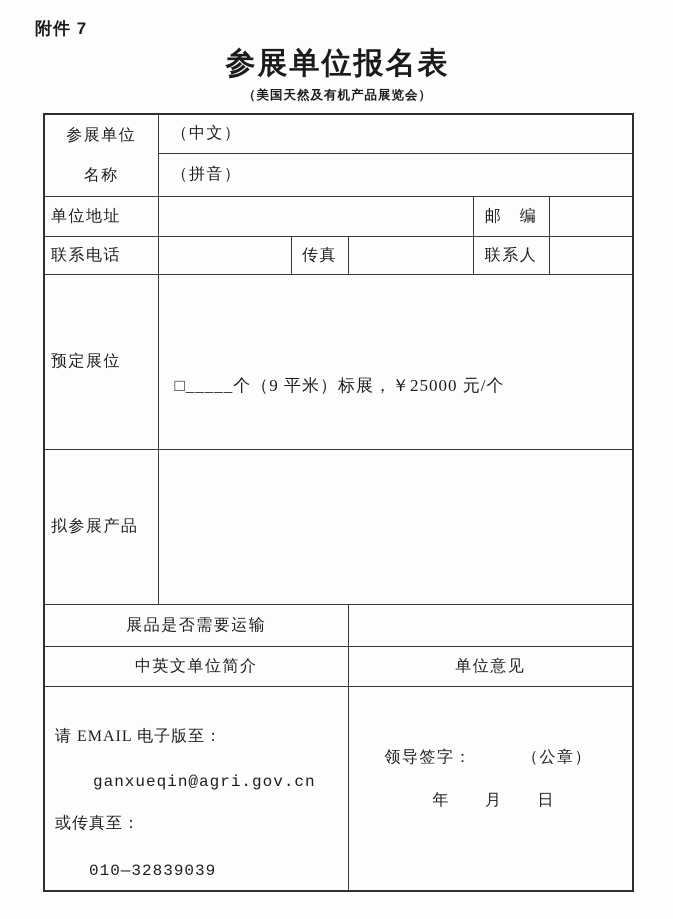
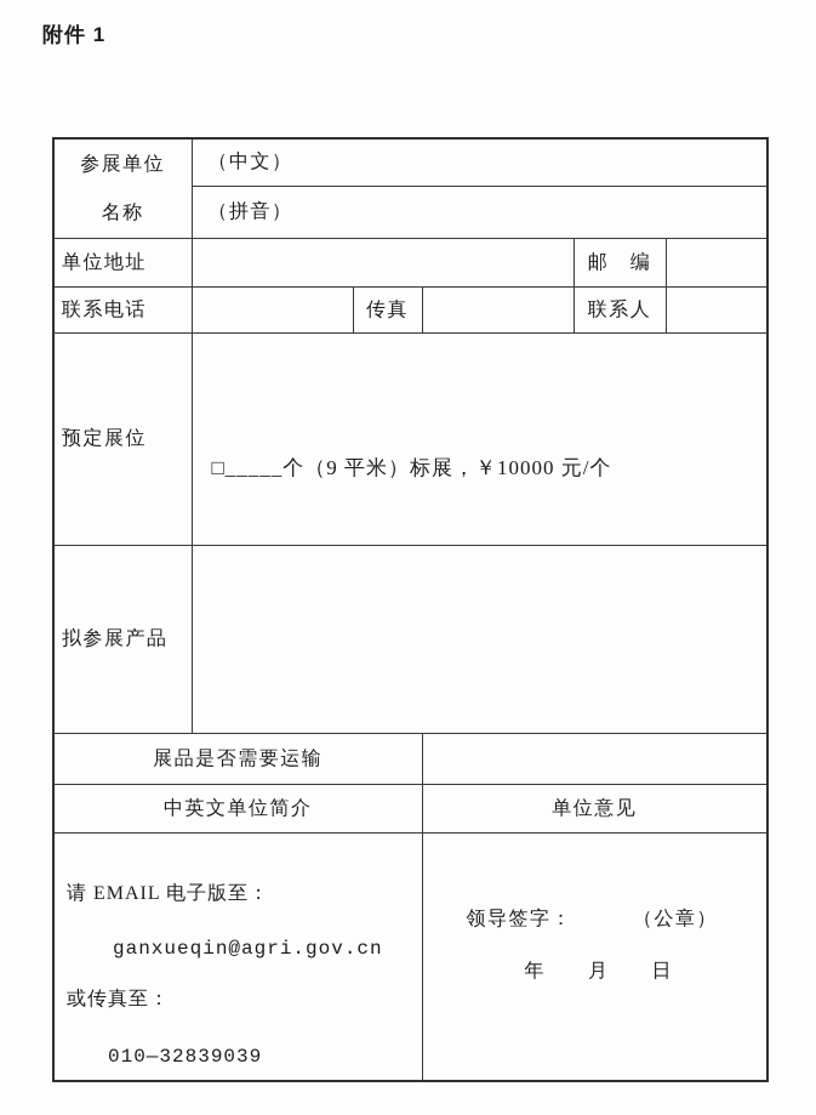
- 附件 7
+ 附件 1
- 参展单位报名表
- （美国天然及有机产品展览会）
  参展单位 名称	（中文）
  （拼音）
  单位地址		邮 编
  联系电话		传真		联系人
- 预定展位	□_____个（9 平米）标展，￥25000 元/个
+ 预定展位	□_____个（9 平米）标展，￥10000 元/个
  拟参展产品
  展品是否需要运输
  中英文单位简介	单位意见
  请 EMAIL 电子版至： ganxueqin@agri.gov.cn 或传真至： 010—32839039	领导签字： （公章） 年 月 日
